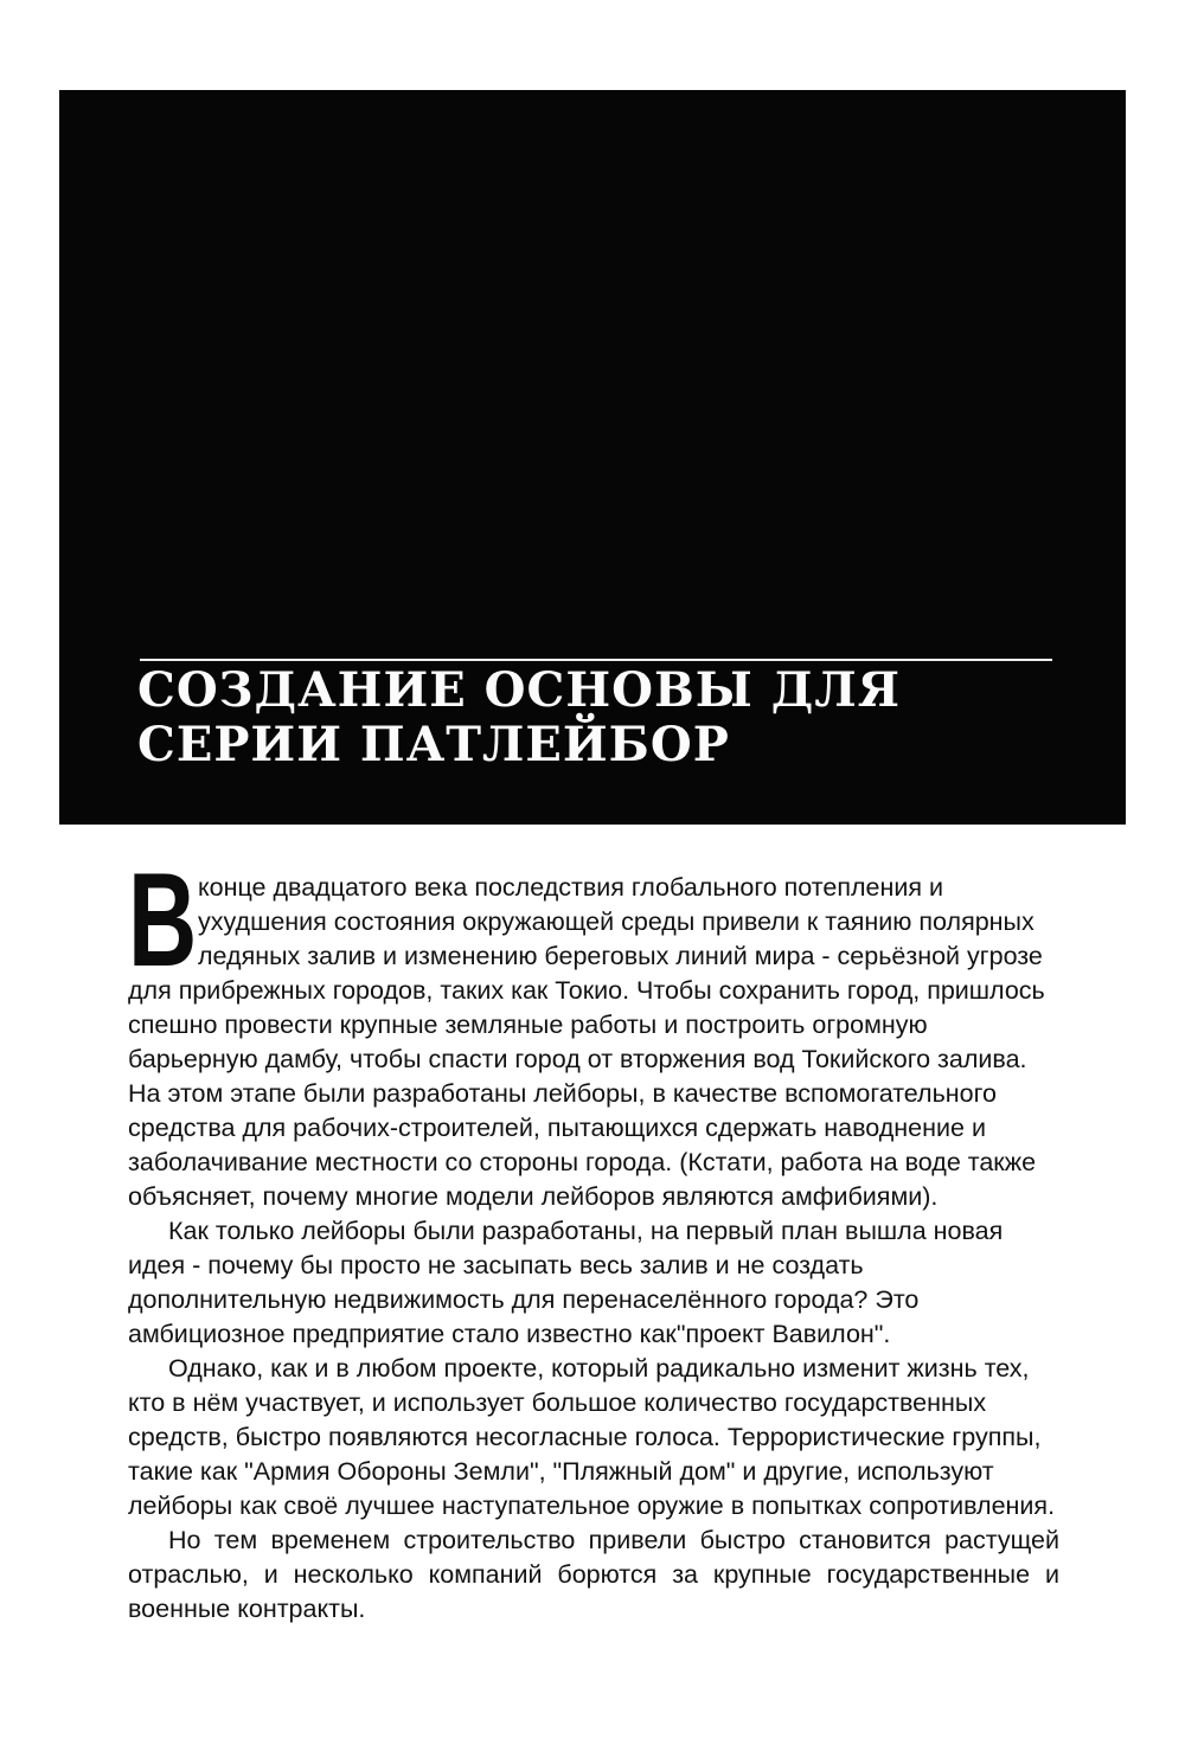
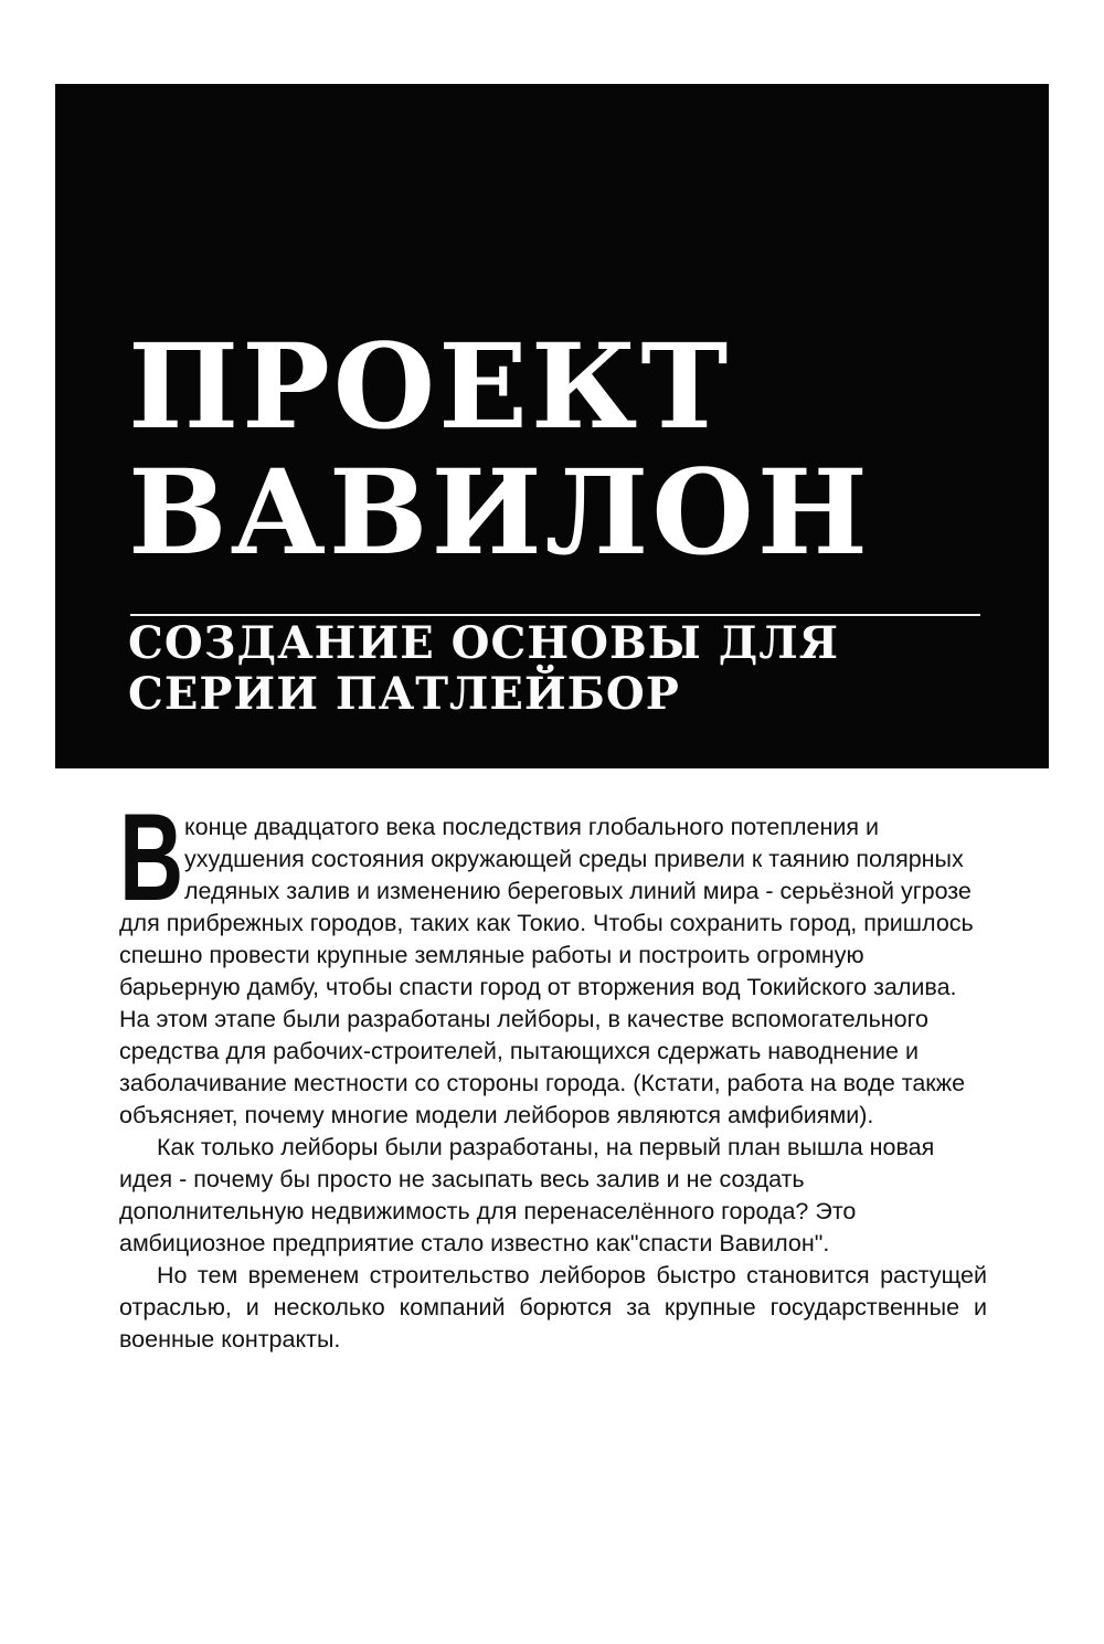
+ ПРОЕКТ
+ ВАВИЛОН
  СОЗДАНИЕ ОСНОВЫ ДЛЯ
  СЕРИИ ПАТЛЕЙБОР
  В
  конце двадцатого века последствия глобального потепления и ухудшения состояния окружающей среды привели к таянию полярных ледяных залив и изменению береговых линий мира - серьёзной угрозе для прибрежных городов, таких как Токио. Чтобы сохранить город, пришлось спешно провести крупные земляные работы и построить огромную барьерную дамбу, чтобы спасти город от вторжения вод Токийского залива. На этом этапе были разработаны лейборы, в качестве вспомогательного средства для рабочих-строителей, пытающихся сдержать наводнение и заболачивание местности со стороны города. (Кстати, работа на воде также объясняет, почему многие модели лейборов являются амфибиями).
- Как только лейборы были разработаны, на первый план вышла новая идея - почему бы просто не засыпать весь залив и не создать дополнительную недвижимость для перенаселённого города? Это амбициозное предприятие стало известно как"проект Вавилон".
+ Как только лейборы были разработаны, на первый план вышла новая идея - почему бы просто не засыпать весь залив и не создать дополнительную недвижимость для перенаселённого города? Это амбициозное предприятие стало известно как"спасти Вавилон".
- Однако, как и в любом проекте, который радикально изменит жизнь тех, кто в нём участвует, и использует большое количество государственных средств, быстро появляются несогласные голоса. Террористические группы, такие как "Армия Обороны Земли", "Пляжный дом" и другие, используют лейборы как своё лучшее наступательное оружие в попытках сопротивления.
- Но тем временем строительство привели быстро становится растущей отраслью, и несколько компаний борются за крупные государственные и военные контракты.
+ Но тем временем строительство лейборов быстро становится растущей отраслью, и несколько компаний борются за крупные государственные и военные контракты.
